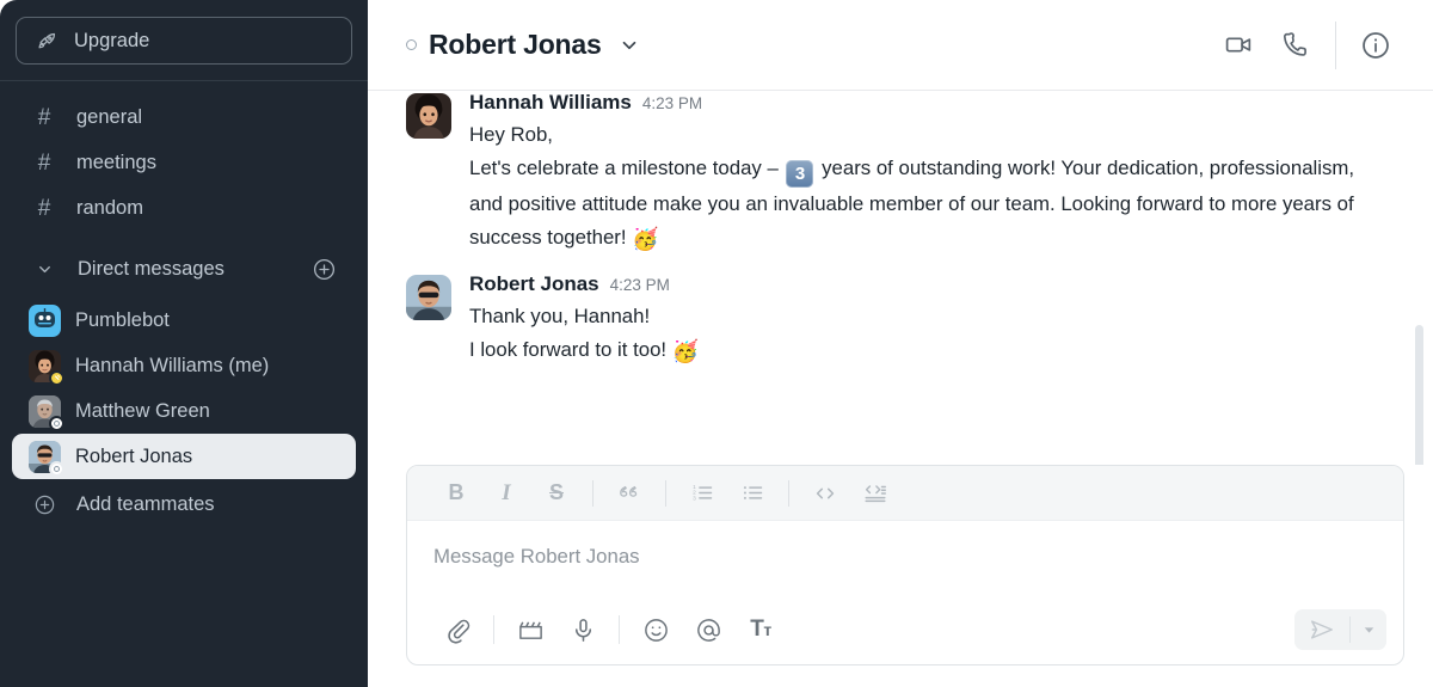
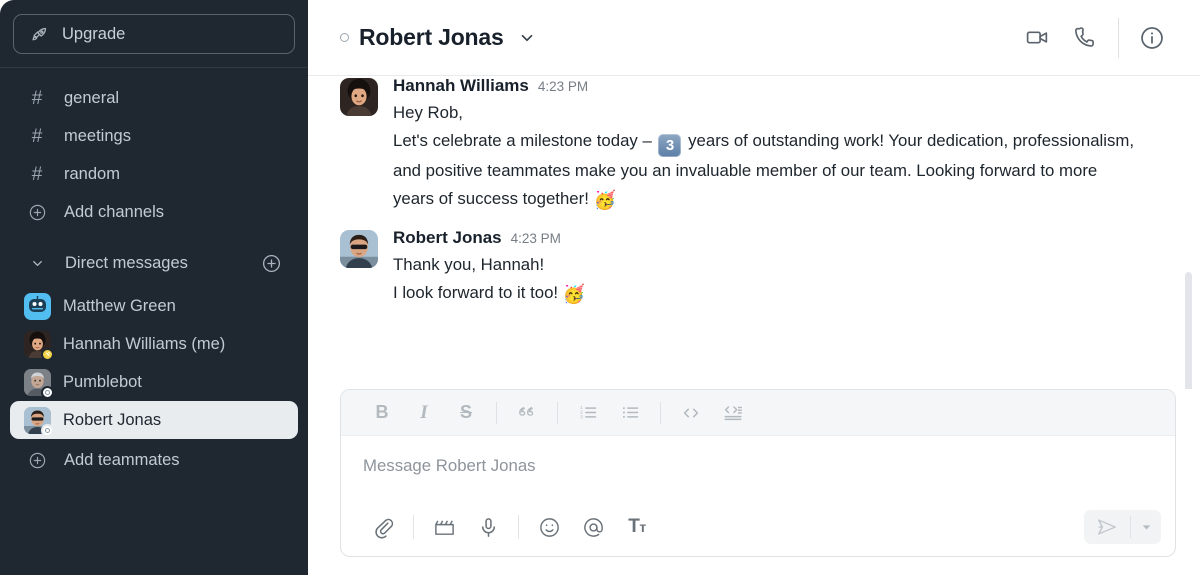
  Upgrade
  #
  general
  #
  meetings
  #
  random
+ Add channels
  Direct messages
- Pumblebot
+ Matthew Green
  Hannah Williams (me)
- Matthew Green
+ Pumblebot
  Robert Jonas
  Add teammates
  Robert Jonas
  Hannah Williams
  4:23 PM
  Hey Rob,
- Let's celebrate a milestone today – 3 years of outstanding work! Your dedication, professionalism, and positive attitude make you an invaluable member of our team. Looking forward to more years of success together! 🥳
+ Let's celebrate a milestone today – 3 years of outstanding work! Your dedication, professionalism, and positive teammates make you an invaluable member of our team. Looking forward to more years of success together! 🥳
  Robert Jonas
  4:23 PM
  Thank you, Hannah!
  I look forward to it too! 🥳
  B
  I
  S
  Message Robert Jonas
  T
  т
